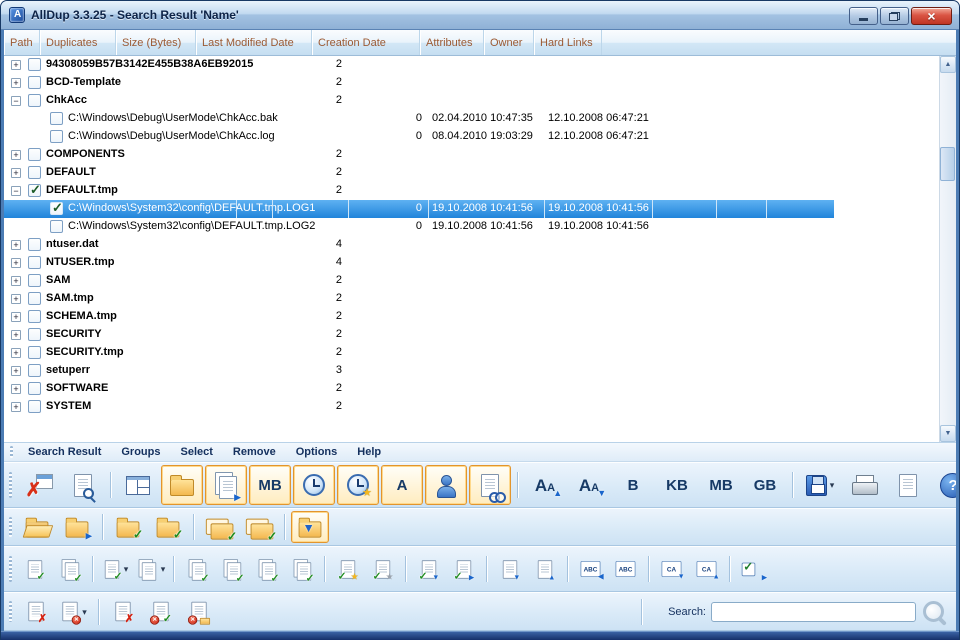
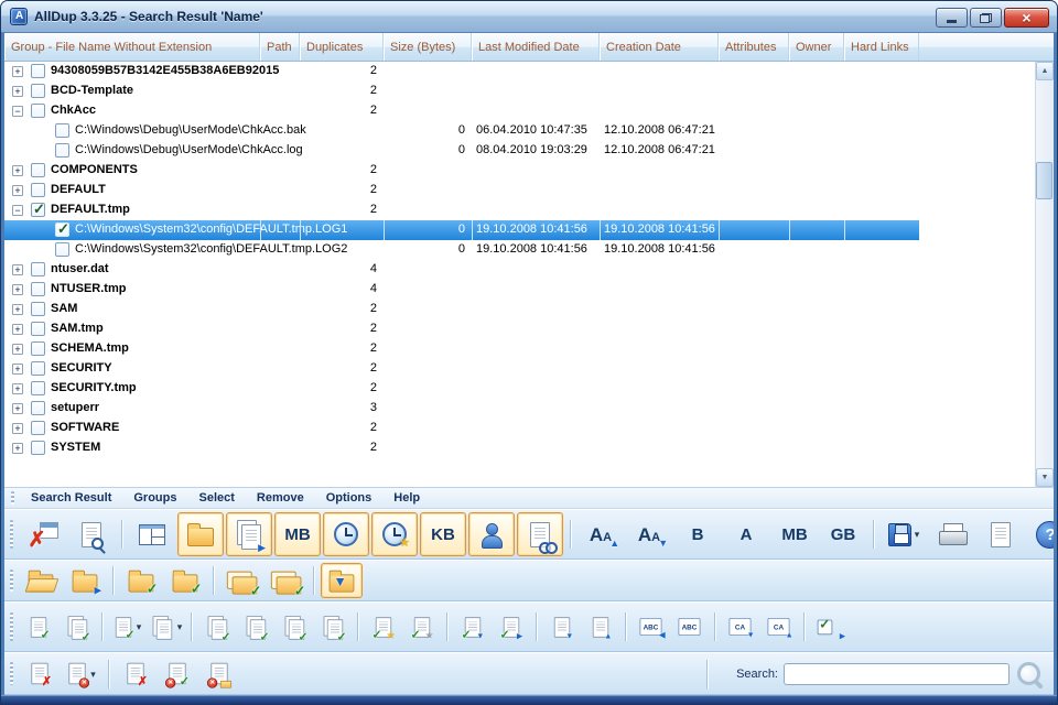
  AllDup 3.3.25 - Search Result 'Name'
+ Group - File Name Without Extension
  Path
  Duplicates
  Size (Bytes)
  Last Modified Date
  Creation Date
  Attributes
  Owner
  Hard Links
  94308059B57B3142E455B38A6EB92015
  2
  BCD-Template
  2
  ChkAcc
  2
  C:\Windows\Debug\UserMode\ChkAcc.bak
  0
- 02.04.2010 10:47:35
+ 06.04.2010 10:47:35
  12.10.2008 06:47:21
  C:\Windows\Debug\UserMode\ChkAcc.log
  0
  08.04.2010 19:03:29
  12.10.2008 06:47:21
  COMPONENTS
  2
  DEFAULT
  2
  DEFAULT.tmp
  2
  C:\Windows\System32\config\DEFAULT.tmp.LOG2
  0
  19.10.2008 10:41:56
  19.10.2008 10:41:56
  ntuser.dat
  4
  NTUSER.tmp
  4
  SAM
  2
  SAM.tmp
  2
  SCHEMA.tmp
  2
  SECURITY
  2
  SECURITY.tmp
  2
  setuperr
  3
  SOFTWARE
  2
  SYSTEM
  2
  Search Result
  Groups
  Select
  Remove
  Options
  Help
  MB
- A
+ KB
  AA
  AA
  B
- KB
+ A
  MB
  GB
  Search:
